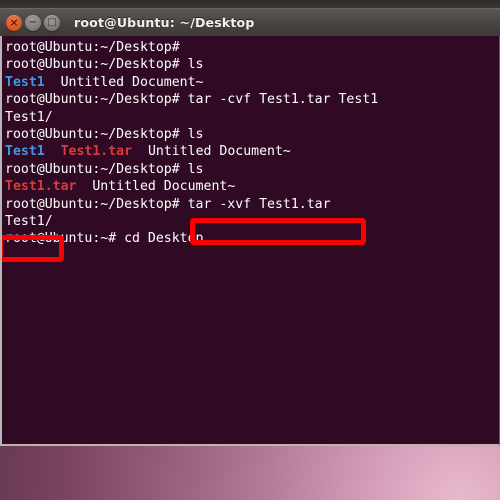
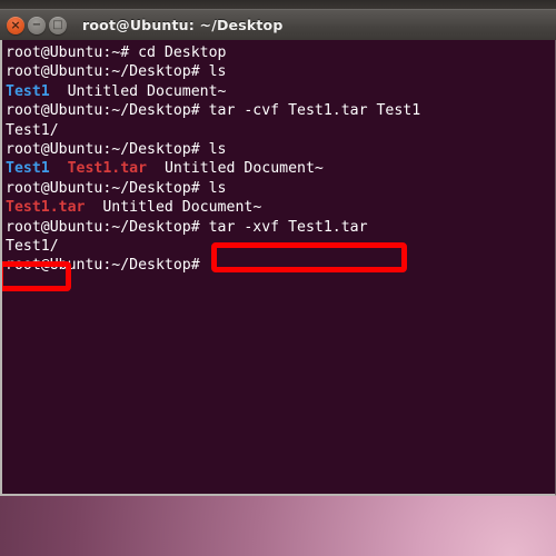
  ×
  −
  □
  root@Ubuntu: ~/Desktop
- root@Ubuntu:~/Desktop#
+ root@Ubuntu:~# cd Desktop
  root@Ubuntu:~/Desktop# ls
  Test1 Untitled Document~
  root@Ubuntu:~/Desktop# tar -cvf Test1.tar Test1
  Test1/
  root@Ubuntu:~/Desktop# ls
  Test1 Test1.tar Untitled Document~
  root@Ubuntu:~/Desktop# ls
  Test1.tar Untitled Document~
  root@Ubuntu:~/Desktop# tar -xvf Test1.tar
  Test1/
- root@Ubuntu:~# cd Desktop
+ root@Ubuntu:~/Desktop#
